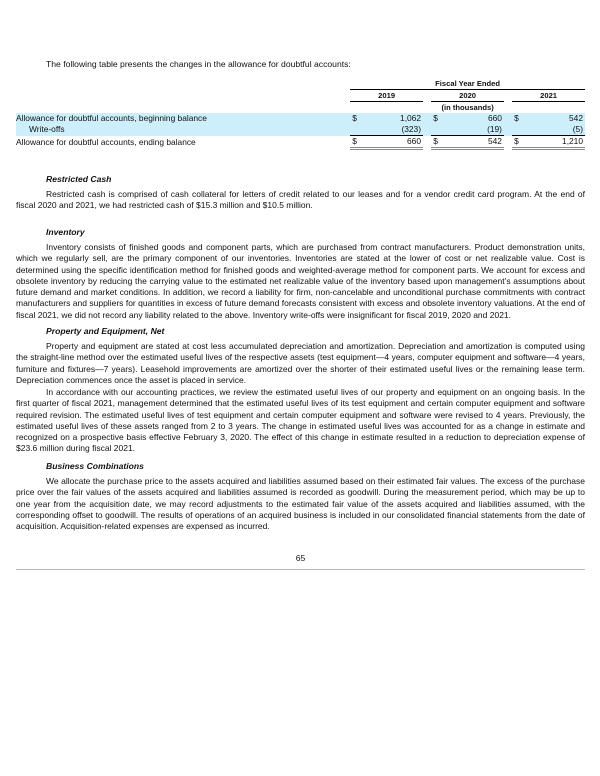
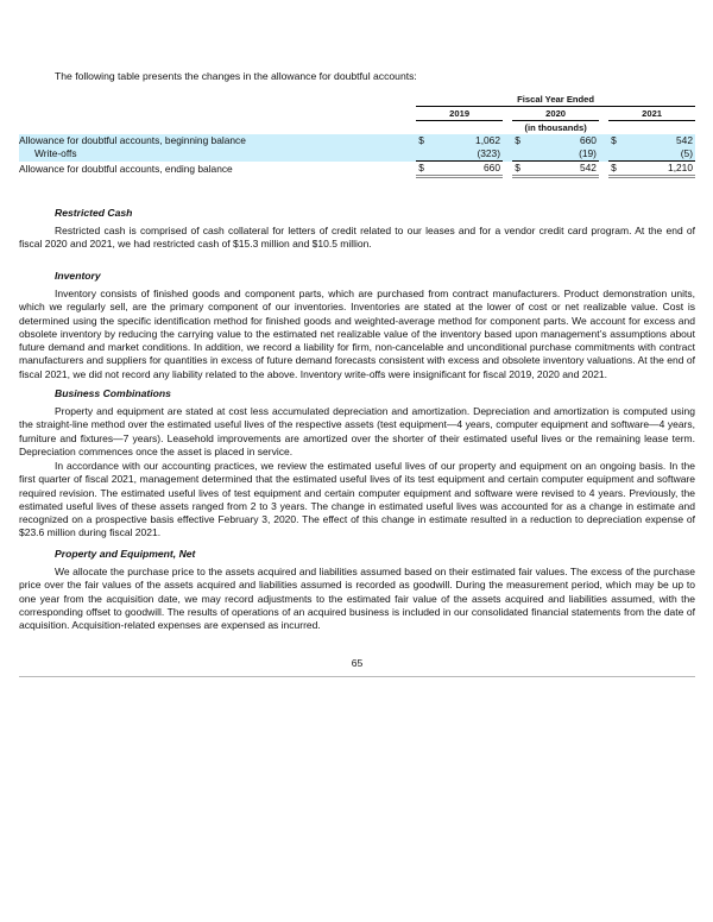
  The following table presents the changes in the allowance for doubtful accounts:
  	Fiscal Year Ended
  	2019		2020		2021
  	(in thousands)
  Allowance for doubtful accounts, beginning balance	$	1,062		$	660		$	542
  Write-offs		(323)			(19)			(5)
  Allowance for doubtful accounts, ending balance	$	660		$	542		$	1,210
  Restricted Cash
  Restricted cash is comprised of cash collateral for letters of credit related to our leases and for a vendor credit card program. At the end of fiscal 2020 and 2021, we had restricted cash of $15.3 million and $10.5 million.
  Inventory
  Inventory consists of finished goods and component parts, which are purchased from contract manufacturers. Product demonstration units, which we regularly sell, are the primary component of our inventories. Inventories are stated at the lower of cost or net realizable value. Cost is determined using the specific identification method for finished goods and weighted-average method for component parts. We account for excess and obsolete inventory by reducing the carrying value to the estimated net realizable value of the inventory based upon management’s assumptions about future demand and market conditions. In addition, we record a liability for firm, non-cancelable and unconditional purchase commitments with contract manufacturers and suppliers for quantities in excess of future demand forecasts consistent with excess and obsolete inventory valuations. At the end of fiscal 2021, we did not record any liability related to the above. Inventory write-offs were insignificant for fiscal 2019, 2020 and 2021.
- Property and Equipment, Net
+ Business Combinations
  Property and equipment are stated at cost less accumulated depreciation and amortization. Depreciation and amortization is computed using the straight-line method over the estimated useful lives of the respective assets (test equipment—4 years, computer equipment and software—4 years, furniture and fixtures—7 years). Leasehold improvements are amortized over the shorter of their estimated useful lives or the remaining lease term. Depreciation commences once the asset is placed in service.
  In accordance with our accounting practices, we review the estimated useful lives of our property and equipment on an ongoing basis. In the first quarter of fiscal 2021, management determined that the estimated useful lives of its test equipment and certain computer equipment and software required revision. The estimated useful lives of test equipment and certain computer equipment and software were revised to 4 years. Previously, the estimated useful lives of these assets ranged from 2 to 3 years. The change in estimated useful lives was accounted for as a change in estimate and recognized on a prospective basis effective February 3, 2020. The effect of this change in estimate resulted in a reduction to depreciation expense of $23.6 million during fiscal 2021.
- Business Combinations
+ Property and Equipment, Net
  We allocate the purchase price to the assets acquired and liabilities assumed based on their estimated fair values. The excess of the purchase price over the fair values of the assets acquired and liabilities assumed is recorded as goodwill. During the measurement period, which may be up to one year from the acquisition date, we may record adjustments to the estimated fair value of the assets acquired and liabilities assumed, with the corresponding offset to goodwill. The results of operations of an acquired business is included in our consolidated financial statements from the date of acquisition. Acquisition-related expenses are expensed as incurred.
  65
